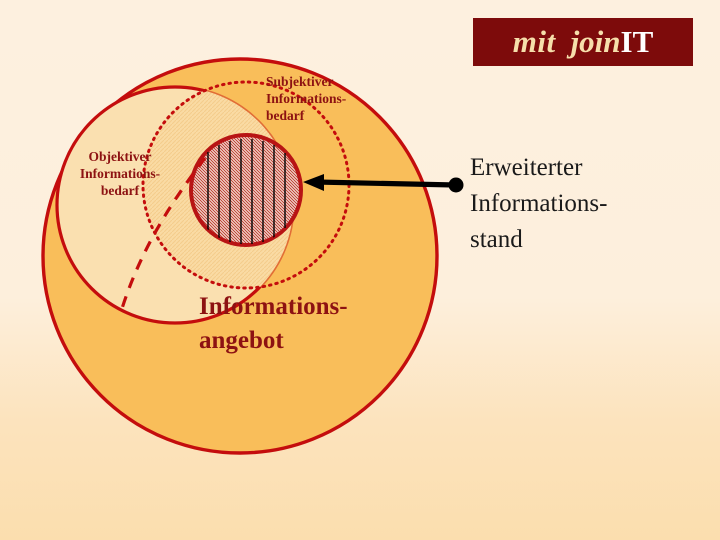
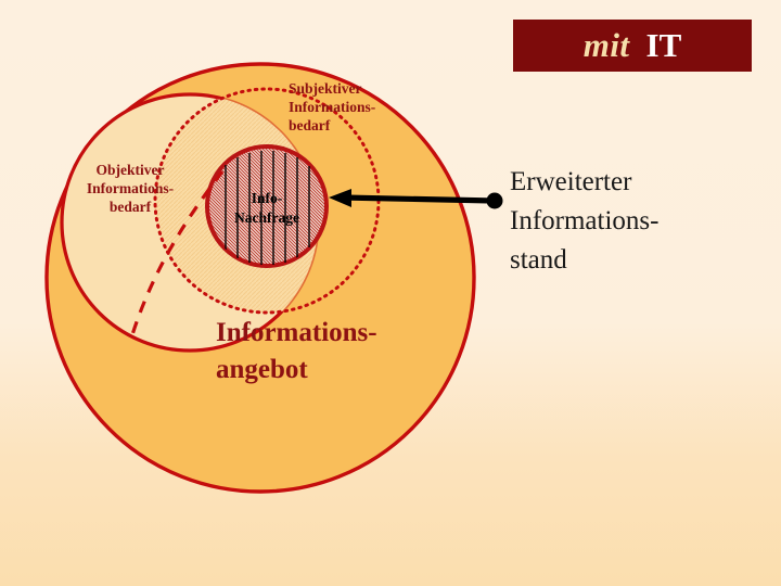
  mit
- join
  IT
  Objektiver
  Informations-
  bedarf
  Subjektiver
  Informations-
  bedarf
+ Info-
+ Nachfrage
  Informations-
  angebot
  Erweiterter
  Informations-
  stand
